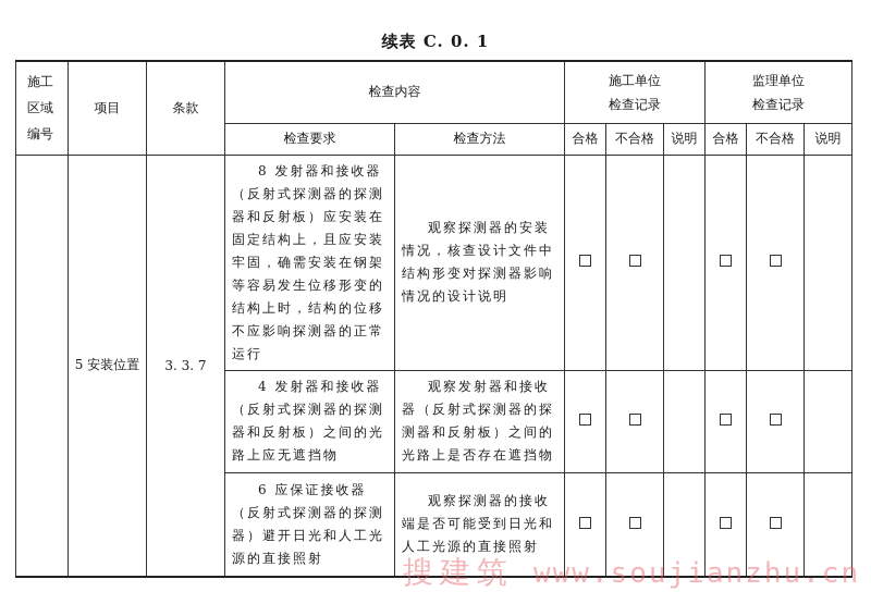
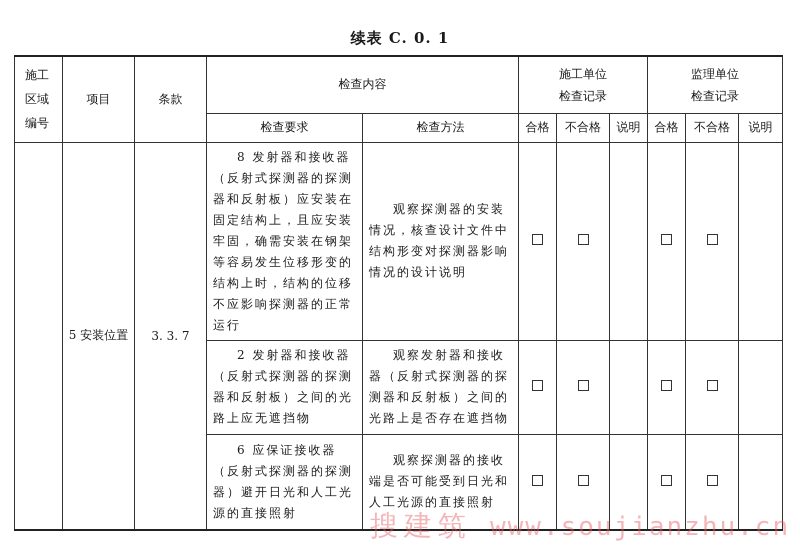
  续表 C. 0. 1
  施工 区域 编号	项目	条款	检查内容	施工单位 检查记录	监理单位 检查记录
  检查要求	检查方法	合格	不合格	说明	合格	不合格	说明
  	5 安装位置	3. 3. 7	8 发射器和接收器（反射式探测器的探测器和反射板）应安装在固定结构上，且应安装牢固，确需安装在钢架等容易发生位移形变的结构上时，结构的位移不应影响探测器的正常运行	观察探测器的安装情况，核查设计文件中结构形变对探测器影响情况的设计说明
- 4 发射器和接收器（反射式探测器的探测器和反射板）之间的光路上应无遮挡物	观察发射器和接收器（反射式探测器的探测器和反射板）之间的光路上是否存在遮挡物
+ 2 发射器和接收器（反射式探测器的探测器和反射板）之间的光路上应无遮挡物	观察发射器和接收器（反射式探测器的探测器和反射板）之间的光路上是否存在遮挡物
  6 应保证接收器（反射式探测器的探测器）避开日光和人工光源的直接照射	观察探测器的接收端是否可能受到日光和人工光源的直接照射
  搜建筑 www.soujianzhu.cn
